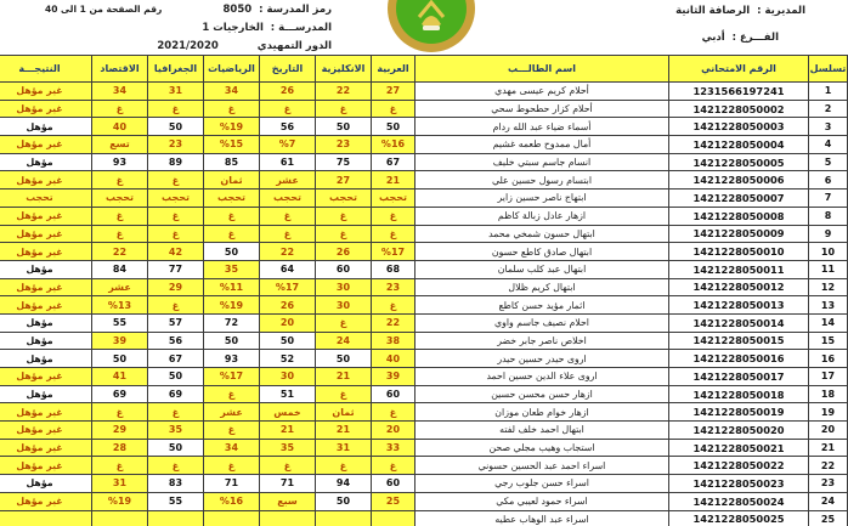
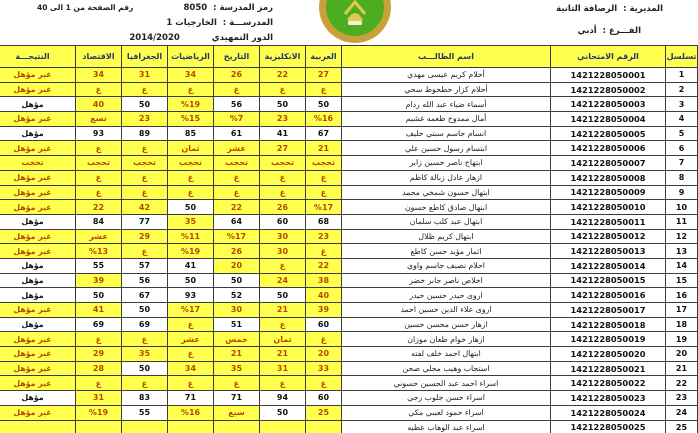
  المديرية : الرصافة الثانية
  الفـــرع : أدبي
  رمز المدرسة : 8050
  المدرســـة : الخارجيات 1
- الدور التمهيدي2021/2020
+ الدور التمهيدي2014/2020
  رقم الصفحة من 1 الى 40
  تسلسل	الرقم الامتحاني	اسم الطالـــب	العربية	الانكليزية	التاريخ	الرياضيات	الجغرافيا	الاقتصاد	النتيجـــة
- 1	1231566197241	أحلام كريم عيسى مهدي	27	22	26	34	31	34	غير مؤهل
+ 1	1421228050001	أحلام كريم عيسى مهدي	27	22	26	34	31	34	غير مؤهل
  2	1421228050002	أحلام كزار حطحوط سحي	غ	غ	غ	غ	غ	غ	غير مؤهل
  3	1421228050003	أسماء ضياء عبد الله ردام	50	50	56	%19	50	40	مؤهل
  4	1421228050004	أمال ممدوح طعمه غشيم	%16	23	%7	%15	23	تسع	غير مؤهل
- 5	1421228050005	انسام جاسم سبتي خليف	67	75	61	85	89	93	مؤهل
+ 5	1421228050005	انسام جاسم سبتي خليف	67	41	61	85	89	93	مؤهل
  6	1421228050006	ابتسام رسول حسين علي	21	27	عشر	ثمان	غ	غ	غير مؤهل
  7	1421228050007	ابتهاج ناصر حسين زاير	تحجب	تحجب	تحجب	تحجب	تحجب	تحجب	تحجب
  8	1421228050008	ازهار عادل زبالة كاظم	غ	غ	غ	غ	غ	غ	غير مؤهل
  9	1421228050009	ابتهال حسون شمخي محمد	غ	غ	غ	غ	غ	غ	غير مؤهل
  10	1421228050010	ابتهال صادق كاطع حسون	%17	26	22	50	42	22	غير مؤهل
  11	1421228050011	ابتهال عبد كلب سلمان	68	60	64	35	77	84	مؤهل
  12	1421228050012	ابتهال كريم ظلال	23	30	%17	%11	29	عشر	غير مؤهل
  13	1421228050013	اثمار مؤيد حسن كاطع	غ	30	26	%19	غ	%13	غير مؤهل
- 14	1421228050014	احلام نصيف جاسم واوي	22	غ	20	72	57	55	مؤهل
+ 14	1421228050014	احلام نصيف جاسم واوي	22	غ	20	41	57	55	مؤهل
  15	1421228050015	اخلاص ناصر جابر خضر	38	24	50	50	56	39	مؤهل
  16	1421228050016	اروى حيدر حسين حيدر	40	50	52	93	67	50	مؤهل
  17	1421228050017	اروى علاء الدين حسين احمد	39	21	30	%17	50	41	غير مؤهل
  18	1421228050018	ازهار حسن محسن حسين	60	غ	51	غ	69	69	مؤهل
  19	1421228050019	ازهار خوام طعان موزان	غ	ثمان	خمس	عشر	غ	غ	غير مؤهل
  20	1421228050020	ابتهال احمد خلف لفته	20	21	21	غ	35	29	غير مؤهل
  21	1421228050021	استجاب وهيب مجلي صحن	33	31	35	34	50	28	غير مؤهل
  22	1421228050022	اسراء احمد عبد الحسين حسوني	غ	غ	غ	غ	غ	غ	غير مؤهل
  23	1421228050023	اسراء حسن جلوب رجي	60	94	71	71	83	31	مؤهل
  24	1421228050024	اسراء حمود لعيبي مكي	25	50	سبع	%16	55	%19	غير مؤهل
  25	1421228050025	اسراء عبد الوهاب عطيه
